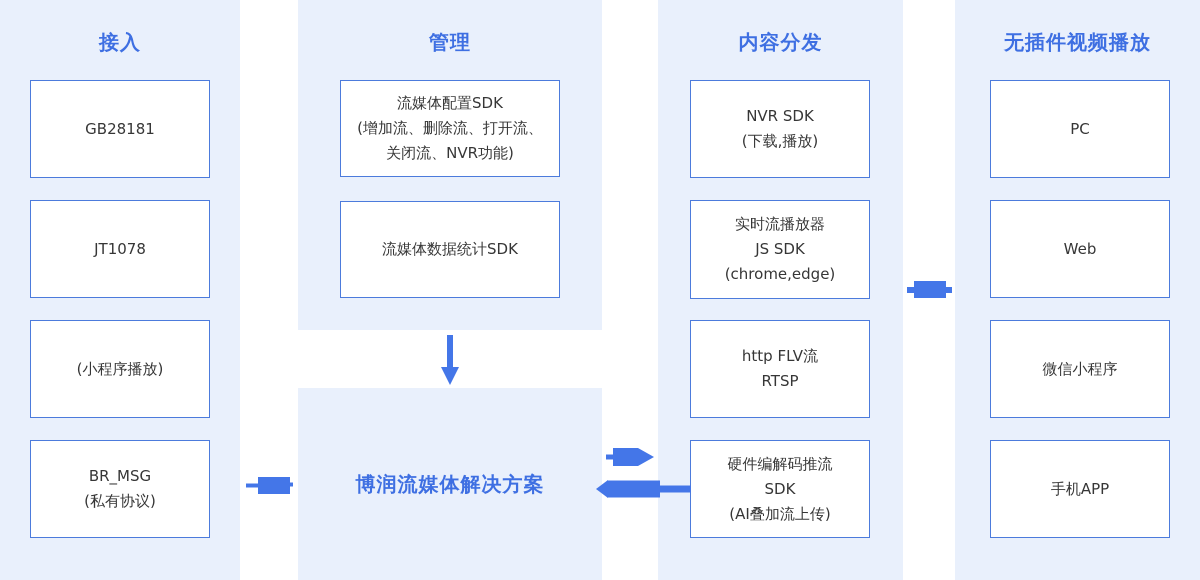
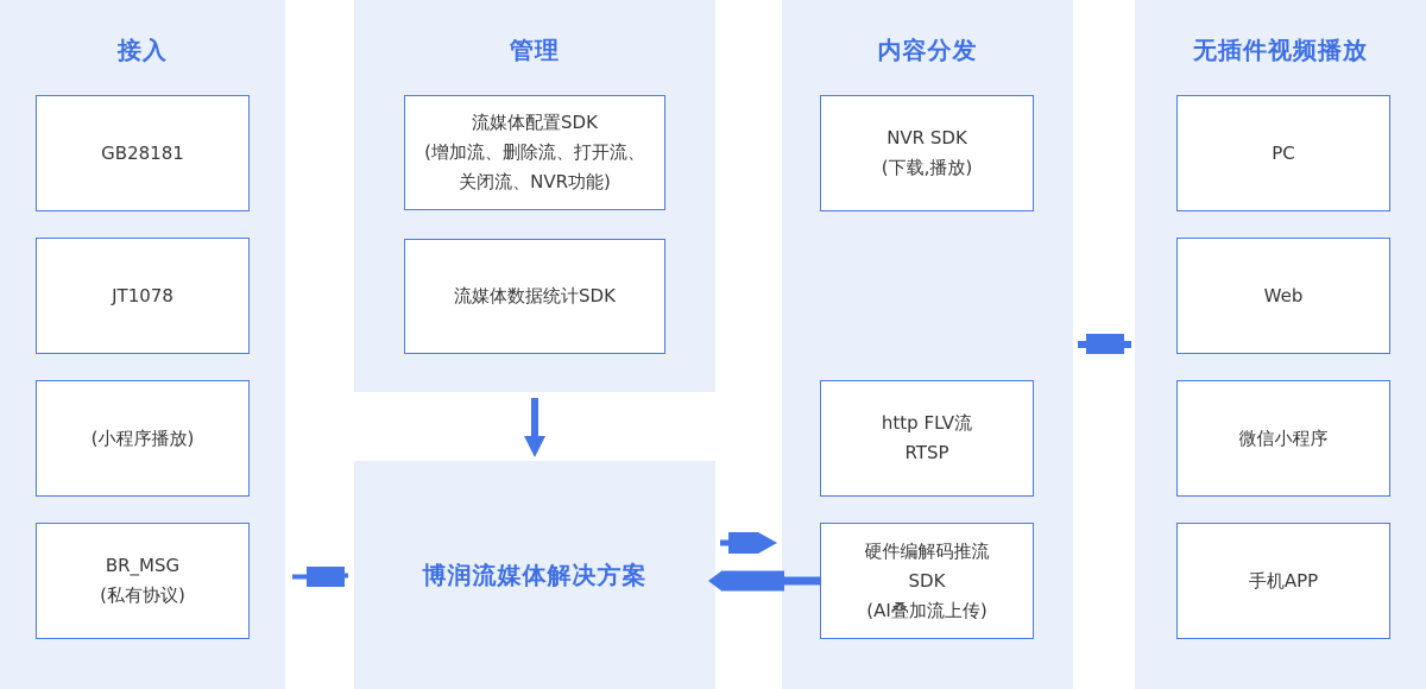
  接入
  GB28181
  JT1078
  (小程序播放)
  BR_MSG
  (私有协议)
  管理
  流媒体配置SDK
  (增加流、删除流、打开流、
  关闭流、NVR功能)
  流媒体数据统计SDK
  博润流媒体解决方案
  内容分发
  NVR SDK
  (下载,播放)
- 实时流播放器
- JS SDK
- (chrome,edge)
  http FLV流
  RTSP
  硬件编解码推流
  SDK
  (AI叠加流上传)
  无插件视频播放
  PC
  Web
  微信小程序
  手机APP
